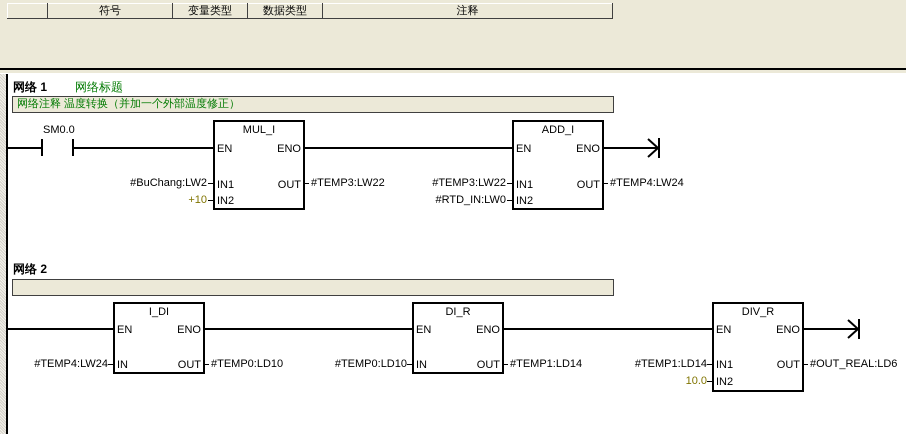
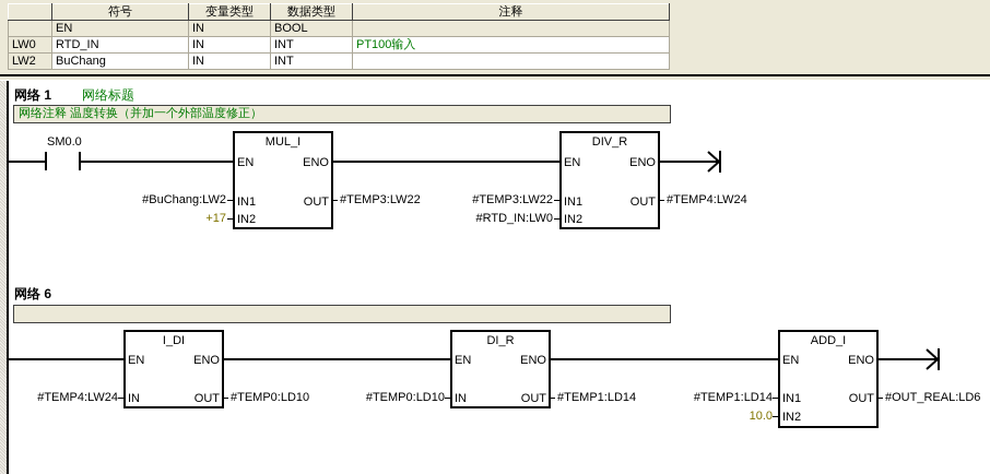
  	符号	变量类型	数据类型	注释
+ 	EN	IN	BOOL
+ LW0	RTD_IN	IN	INT	PT100输入
+ LW2	BuChang	IN	INT
  网络 1
  网络标题
  网络注释 温度转换（并加一个外部温度修正）
  SM0.0
  MUL_I
  EN
  ENO
  IN1
  OUT
  IN2
  #BuChang:LW2
- +10
+ +17
  #TEMP3:LW22
- ADD_I
+ DIV_R
  EN
  ENO
  IN1
  OUT
  IN2
  #TEMP3:LW22
  #RTD_IN:LW0
  #TEMP4:LW24
- 网络 2
+ 网络 6
  I_DI
  EN
  ENO
  IN
  OUT
  #TEMP4:LW24
  #TEMP0:LD10
  DI_R
  EN
  ENO
  IN
  OUT
  #TEMP0:LD10
  #TEMP1:LD14
- DIV_R
+ ADD_I
  EN
  ENO
  IN1
  OUT
  IN2
  #TEMP1:LD14
  10.0
  #OUT_REAL:LD6
